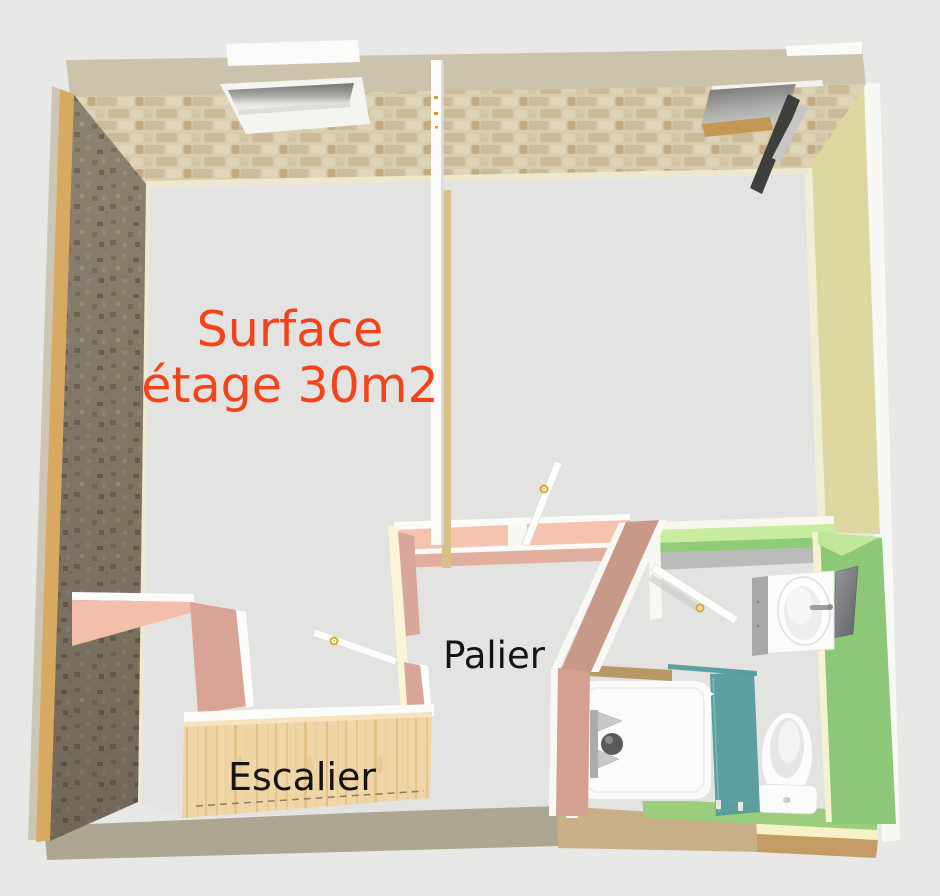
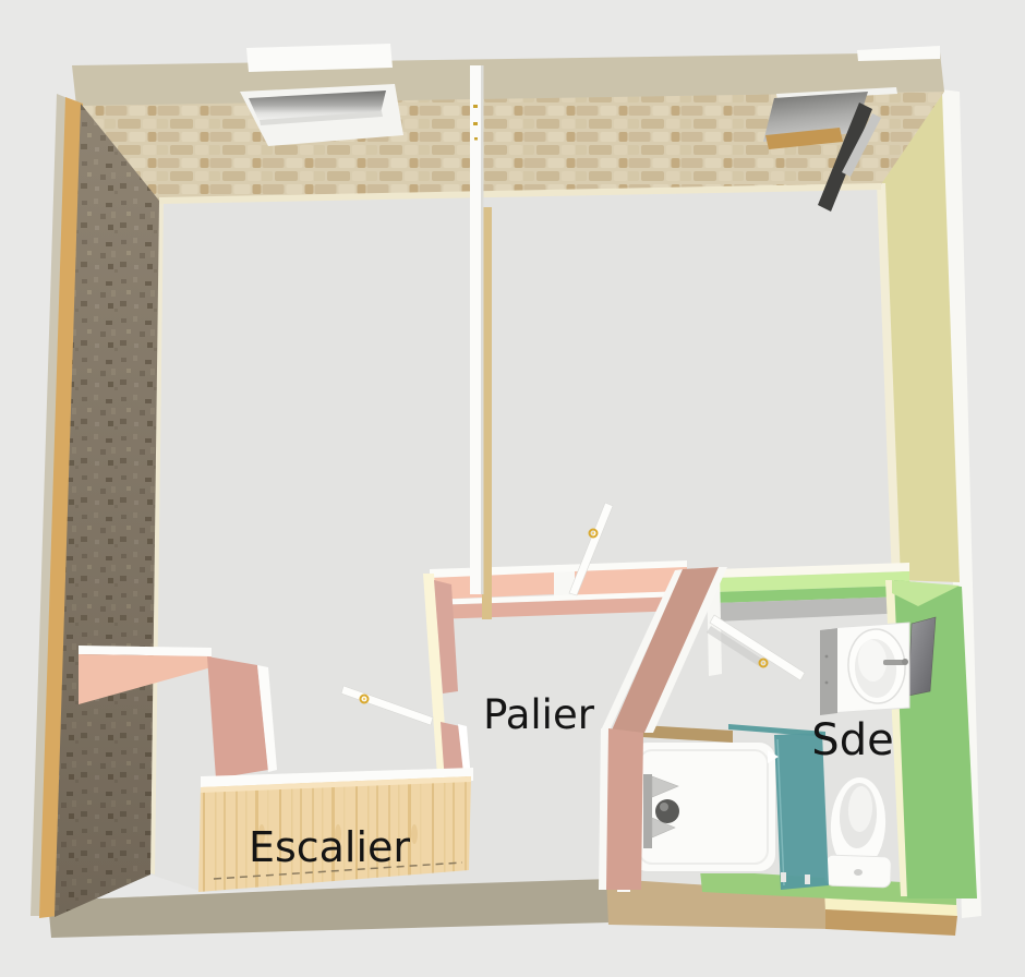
- Surface
- étage 30m2
  Palier
  Escalier
+ Sde
